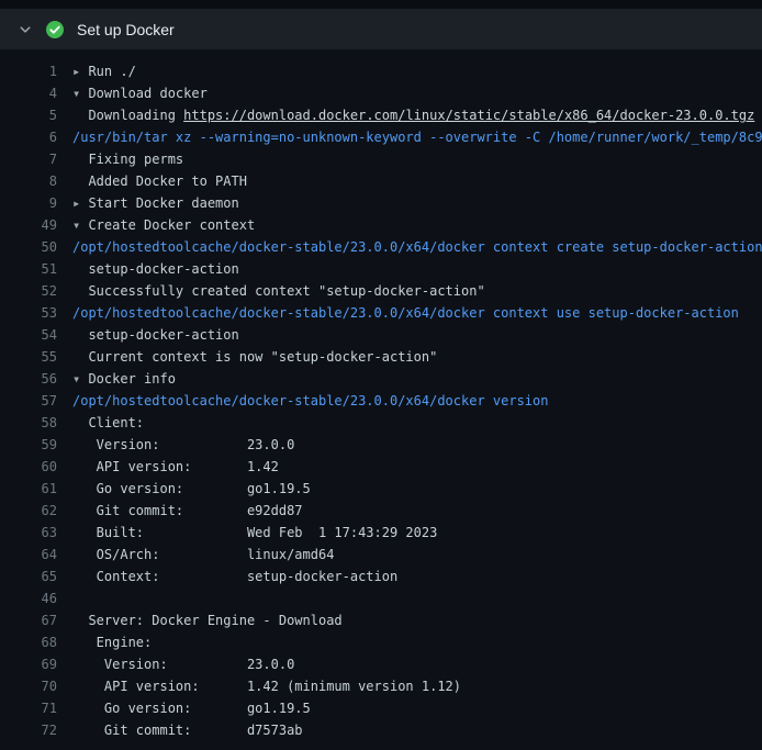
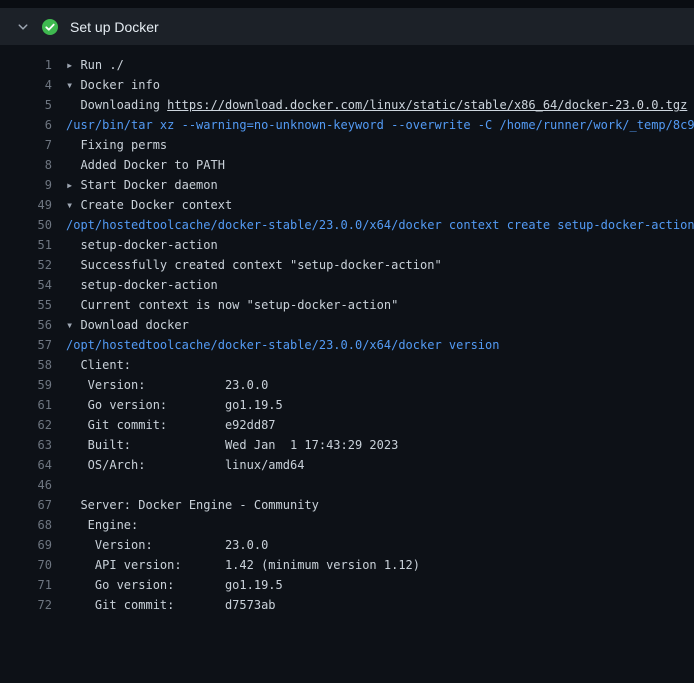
  Set up Docker
  1
  ▸ Run ./
  4
- ▾ Download docker
+ ▾ Docker info
  5
  Downloading https://download.docker.com/linux/static/stable/x86_64/docker-23.0.0.tgz
  6
  /usr/bin/tar xz --warning=no-unknown-keyword --overwrite -C /home/runner/work/_temp/8c9
  7
  Fixing perms
  8
  Added Docker to PATH
  9
  ▸ Start Docker daemon
  49
  ▾ Create Docker context
  50
  /opt/hostedtoolcache/docker-stable/23.0.0/x64/docker context create setup-docker-action
  51
  setup-docker-action
  52
  Successfully created context "setup-docker-action"
- 53
- /opt/hostedtoolcache/docker-stable/23.0.0/x64/docker context use setup-docker-action
  54
  setup-docker-action
  55
  Current context is now "setup-docker-action"
  56
- ▾ Docker info
+ ▾ Download docker
  57
  /opt/hostedtoolcache/docker-stable/23.0.0/x64/docker version
  58
  Client:
  59
  Version: 23.0.0
- 60
- API version: 1.42
  61
  Go version: go1.19.5
  62
  Git commit: e92dd87
  63
- Built: Wed Feb 1 17:43:29 2023
+ Built: Wed Jan 1 17:43:29 2023
  64
  OS/Arch: linux/amd64
- 65
- Context: setup-docker-action
  46
  67
- Server: Docker Engine - Download
+ Server: Docker Engine - Community
  68
  Engine:
  69
  Version: 23.0.0
  70
  API version: 1.42 (minimum version 1.12)
  71
  Go version: go1.19.5
  72
  Git commit: d7573ab
